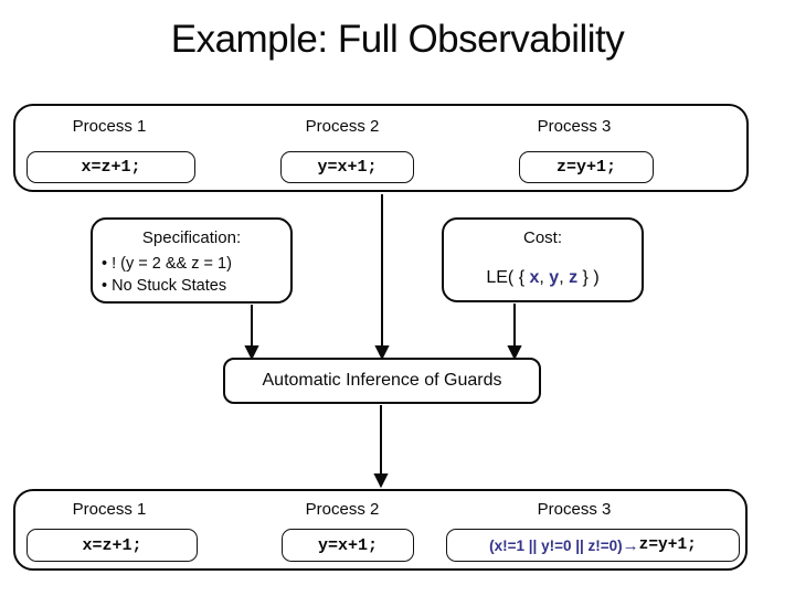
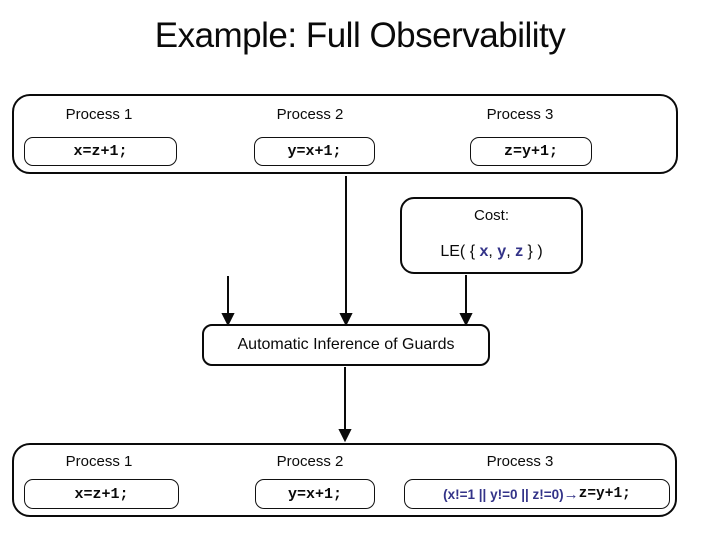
  Example: Full Observability
  Process 1
  Process 2
  Process 3
  x=z+1;
  y=x+1;
  z=y+1;
- Specification:
- ! (y = 2 && z = 1)
- No Stuck States
  Cost:
  LE( { x, y, z } )
  Automatic Inference of Guards
  Process 1
  Process 2
  Process 3
  x=z+1;
  y=x+1;
  (x!=1 || y!=0 || z!=0)
  →
  z=y+1;
